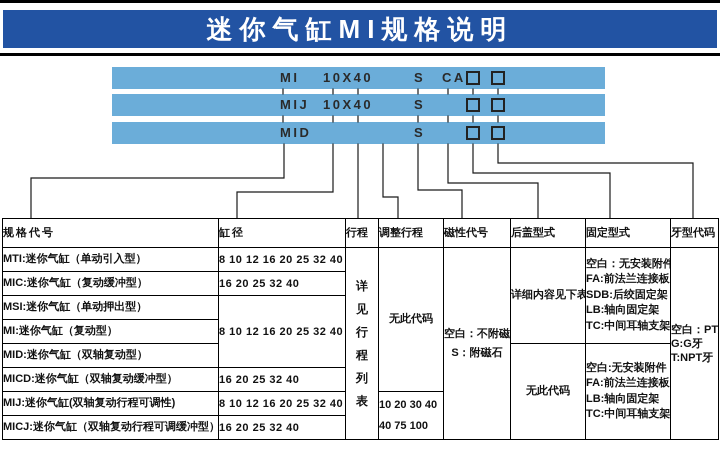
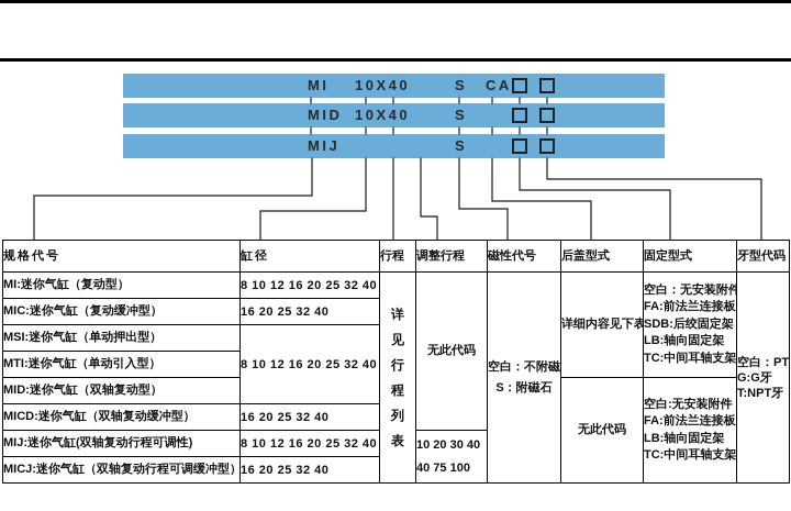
- 迷你气缸MI规格说明
  MI
  10X40
  S
  CA
- MIJ
+ MID
  10X40
  S
- MID
+ MIJ
  S
  规格代号	缸径	行程	调整行程	磁性代号	后盖型式	固定型式	牙型代码
- MTI:迷你气缸（单动引入型）	8 10 12 16 20 25 32 40	详见行程列表	无此代码	空白：不附磁 S：附磁石	详细内容见下表	空白：无安装附件 FA:前法兰连接板 SDB:后绞固定架 LB:轴向固定架 TC:中间耳轴支架	空白：PT G:G牙 T:NPT牙
+ MI:迷你气缸（复动型）	8 10 12 16 20 25 32 40	详见行程列表	无此代码	空白：不附磁 S：附磁石	详细内容见下表	空白：无安装附件 FA:前法兰连接板 SDB:后绞固定架 LB:轴向固定架 TC:中间耳轴支架	空白：PT G:G牙 T:NPT牙
  MIC:迷你气缸（复动缓冲型）	16 20 25 32 40
  MSI:迷你气缸（单动押出型）	8 10 12 16 20 25 32 40
- MI:迷你气缸（复动型）
+ MTI:迷你气缸（单动引入型）
  MID:迷你气缸（双轴复动型）	无此代码	空白:无安装附件 FA:前法兰连接板 LB:轴向固定架 TC:中间耳轴支架
  MICD:迷你气缸（双轴复动缓冲型）	16 20 25 32 40
  MIJ:迷你气缸(双轴复动行程可调性)	8 10 12 16 20 25 32 40	10 20 30 40 40 75 100
  MICJ:迷你气缸（双轴复动行程可调缓冲型）	16 20 25 32 40
